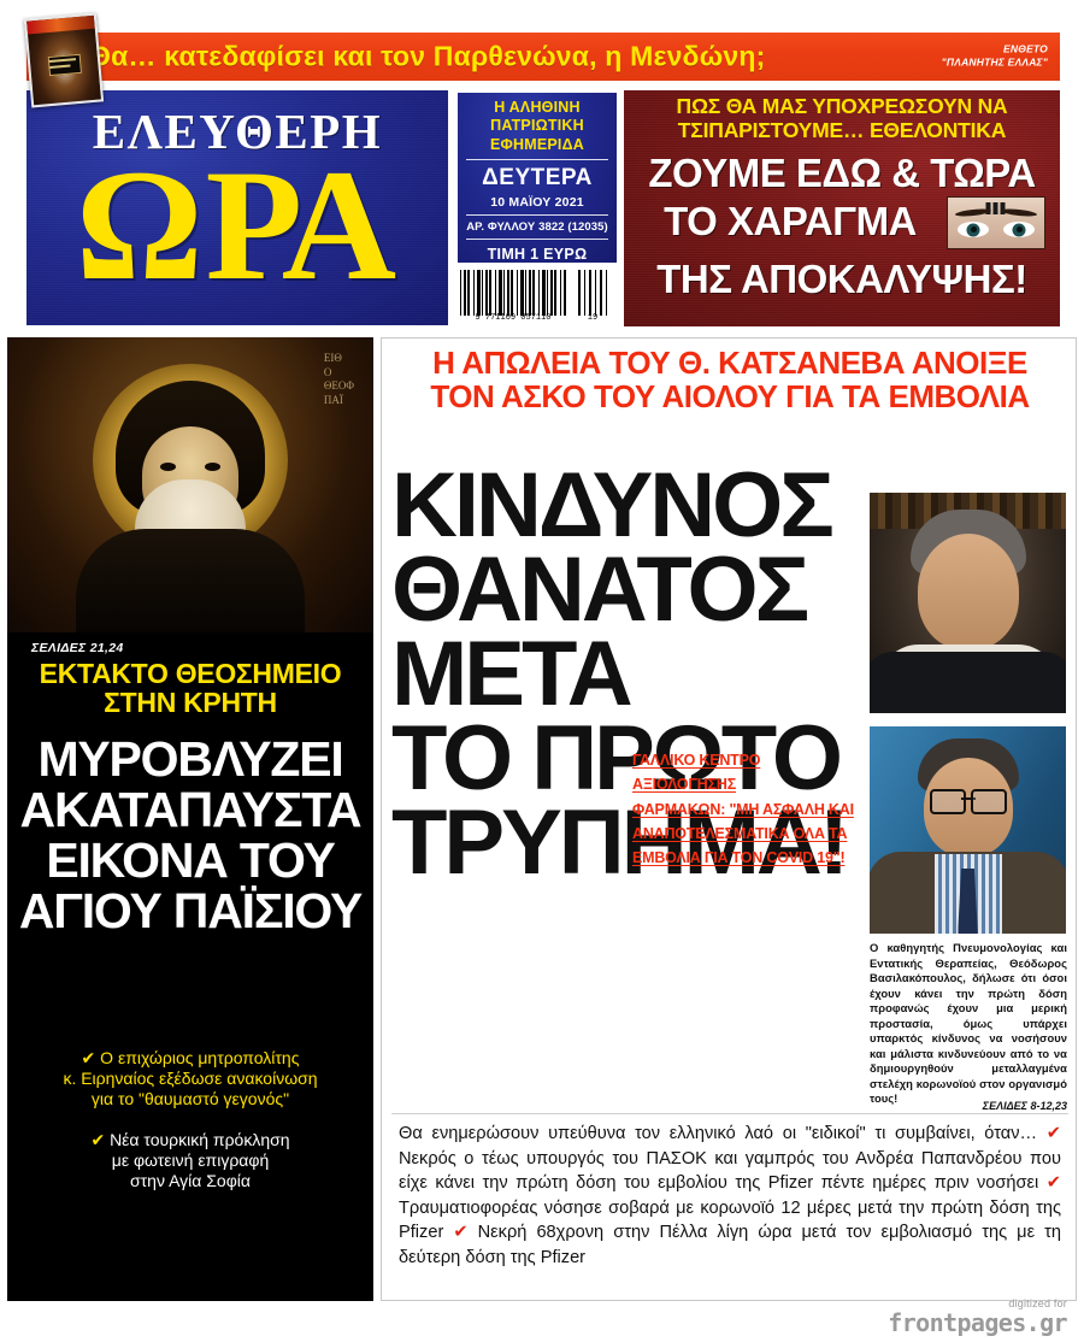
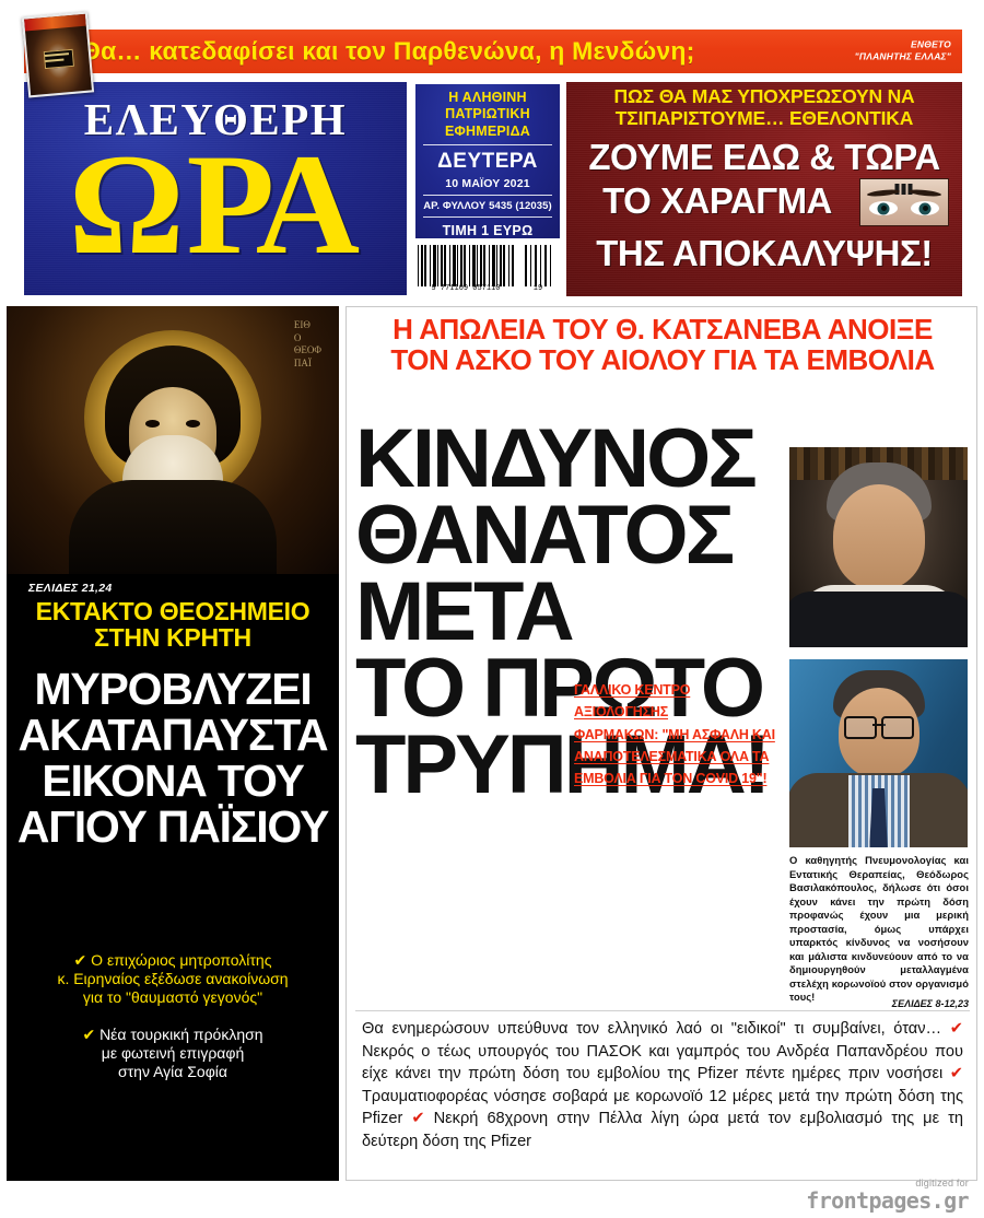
  Θα… κατεδαφίσει και τον Παρθενώνα, η Μενδώνη;
  ΕΝΘΕΤΟ
  "ΠΛΑΝΗΤΗΣ ΕΛΛΑΣ"
  ΕΛΕΥΘΕΡΗ
  ΩΡΑ
  Η ΑΛΗΘΙΝΗ
  ΠΑΤΡΙΩΤΙΚΗ
  ΕΦΗΜΕΡΙΔΑ
  ΔΕΥΤΕΡΑ
  10 ΜΑΪΟΥ 2021
- ΑΡ. ΦΥΛΛΟΥ 3822 (12035)
+ ΑΡ. ΦΥΛΛΟΥ 5435 (12035)
  ΤΙΜΗ 1 ΕΥΡΩ
  9 771109 057110
  19
  ΠΩΣ ΘΑ ΜΑΣ ΥΠΟΧΡΕΩΣΟΥΝ ΝΑ
  ΤΣΙΠΑΡΙΣΤΟΥΜΕ… ΕΘΕΛΟΝΤΙΚΑ
  ΖΟΥΜΕ ΕΔΩ & ΤΩΡΑ
  ΤΟ ΧΑΡΑΓΜΑ
  ΤΗΣ ΑΠΟΚΑΛΥΨΗΣ!
  ΕΙΘ
  Ο
  ΘΕΟΦ
  ΠΑΪ
  ΣΕΛΙΔΕΣ 21,24
  ΕΚΤΑΚΤΟ ΘΕΟΣΗΜΕΙΟ
  ΣΤΗΝ ΚΡΗΤΗ
  ΜΥΡΟΒΛΥΖΕΙ
  ΑΚΑΤΑΠΑΥΣΤΑ
  ΕΙΚΟΝΑ ΤΟΥ
  ΑΓΙΟΥ ΠΑΪΣΙΟΥ
  ✔ Ο επιχώριος μητροπολίτης
  κ. Ειρηναίος εξέδωσε ανακοίνωση
  για το "θαυμαστό γεγονός"
  ✔ Νέα τουρκική πρόκληση
  με φωτεινή επιγραφή
  στην Αγία Σοφία
  Η ΑΠΩΛΕΙΑ ΤΟΥ Θ. ΚΑΤΣΑΝΕΒΑ ΑΝΟΙΞΕ
  ΤΟΝ ΑΣΚΟ ΤΟΥ ΑΙΟΛΟΥ ΓΙΑ ΤΑ ΕΜΒΟΛΙΑ
  ΚΙΝΔΥΝΟΣ
  ΘΑΝΑΤΟΣ
  ΜΕΤΑ
  ΤΟ ΠΡΩΤΟ
  ΤΡΥΠΗΜΑ!
  ΓΑΛΛΙΚΟ ΚΕΝΤΡΟ ΑΞΙΟΛΟΓΗΣΗΣ
  ΦΑΡΜΑΚΩΝ: "ΜΗ ΑΣΦΑΛΗ ΚΑΙ
  ΑΝΑΠΟΤΕΛΕΣΜΑΤΙΚΑ ΟΛΑ ΤΑ
  ΕΜΒΟΛΙΑ ΓΙΑ ΤΟΝ COVID 19"!
  Ο καθηγητής Πνευμονολογίας και Εντατικής Θεραπείας, Θεόδωρος Βασιλακόπουλος, δήλωσε ότι όσοι έχουν κάνει την πρώτη δόση προφανώς έχουν μια μερική προστασία, όμως υπάρχει υπαρκτός κίνδυνος να νοσήσουν και μάλιστα κινδυνεύουν από το να δημιουργηθούν μεταλλαγμένα στελέχη κορωνοϊού στον οργανισμό τους!
  ΣΕΛΙΔΕΣ 8-12,23
  Θα ενημερώσουν υπεύθυνα τον ελληνικό λαό οι "ειδικοί" τι συμβαίνει, όταν… ✔ Νεκρός ο τέως υπουργός του ΠΑΣΟΚ και γαμπρός του Ανδρέα Παπανδρέου που είχε κάνει την πρώτη δόση του εμβολίου της Pfizer πέντε ημέρες πριν νοσήσει ✔ Τραυματιοφορέας νόσησε σοβαρά με κορωνοϊό 12 μέρες μετά την πρώτη δόση της Pfizer ✔ Νεκρή 68χρονη στην Πέλλα λίγη ώρα μετά τον εμβολιασμό της με τη δεύτερη δόση της Pfizer
  digitized for
  frontpages.gr
